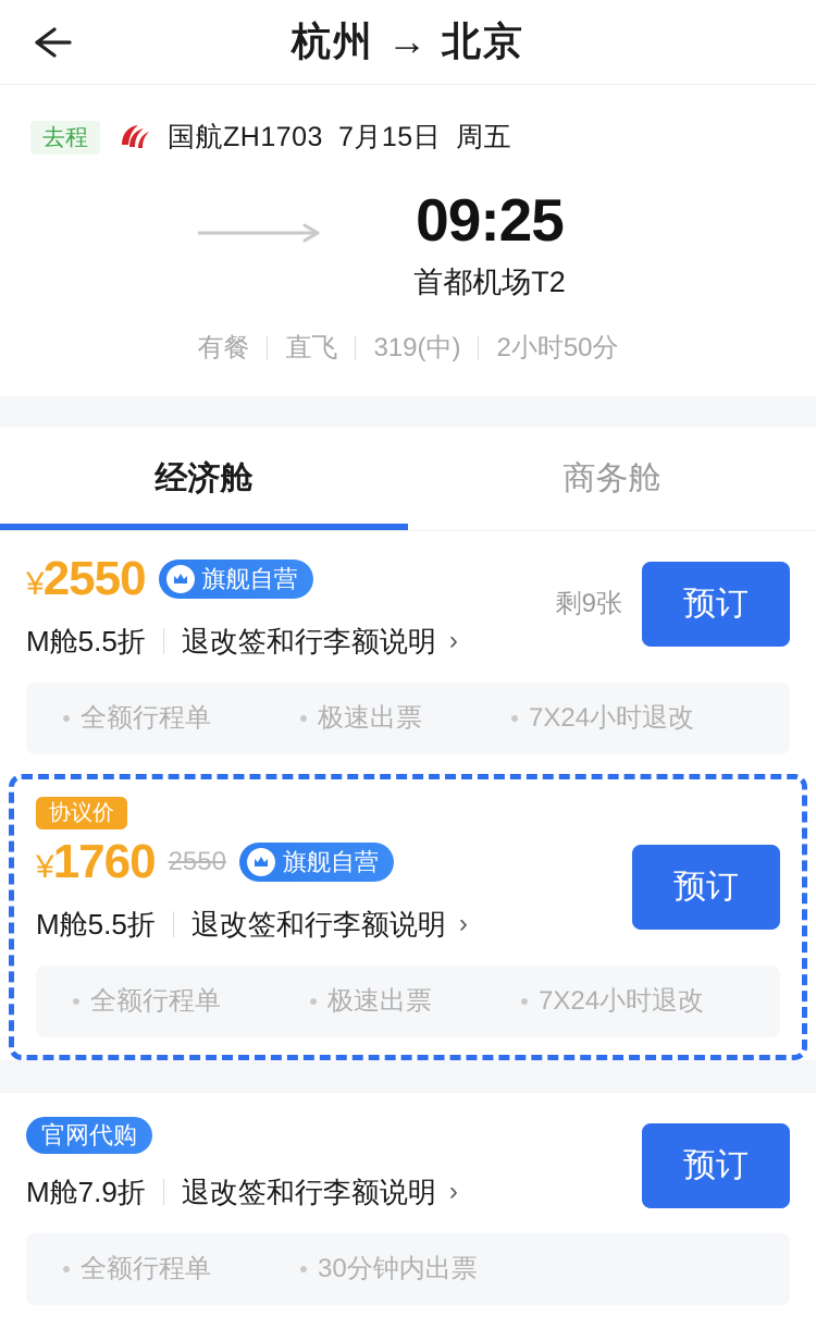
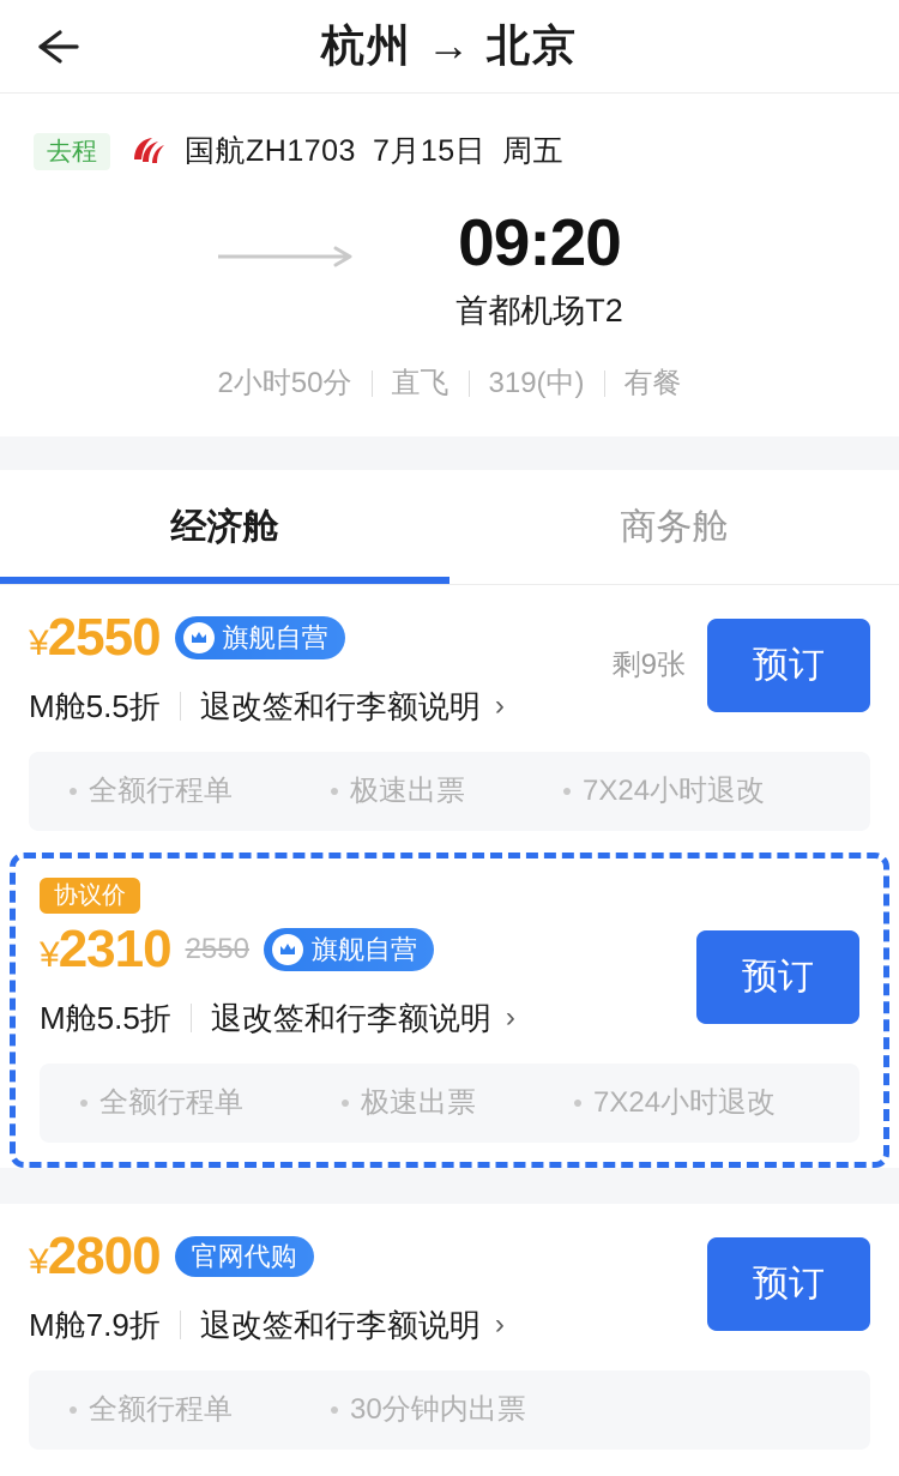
  杭州 → 北京
  去程
  国航ZH1703 7月15日 周五
- 09:25
+ 09:20
  首都机场T2
- 有餐
+ 2小时50分
  直飞
  319(中)
- 2小时50分
+ 有餐
  经济舱
  商务舱
  ¥2550
  旗舰自营
  M舱5.5折
  退改签和行李额说明
  ›
  剩9张
  预订
  全额行程单
  极速出票
  7X24小时退改
  协议价
- ¥1760
+ ¥2310
  2550
  旗舰自营
  M舱5.5折
  退改签和行李额说明
  ›
  预订
  全额行程单
  极速出票
  7X24小时退改
+ ¥2800
  官网代购
  M舱7.9折
  退改签和行李额说明
  ›
  预订
  全额行程单
  30分钟内出票
